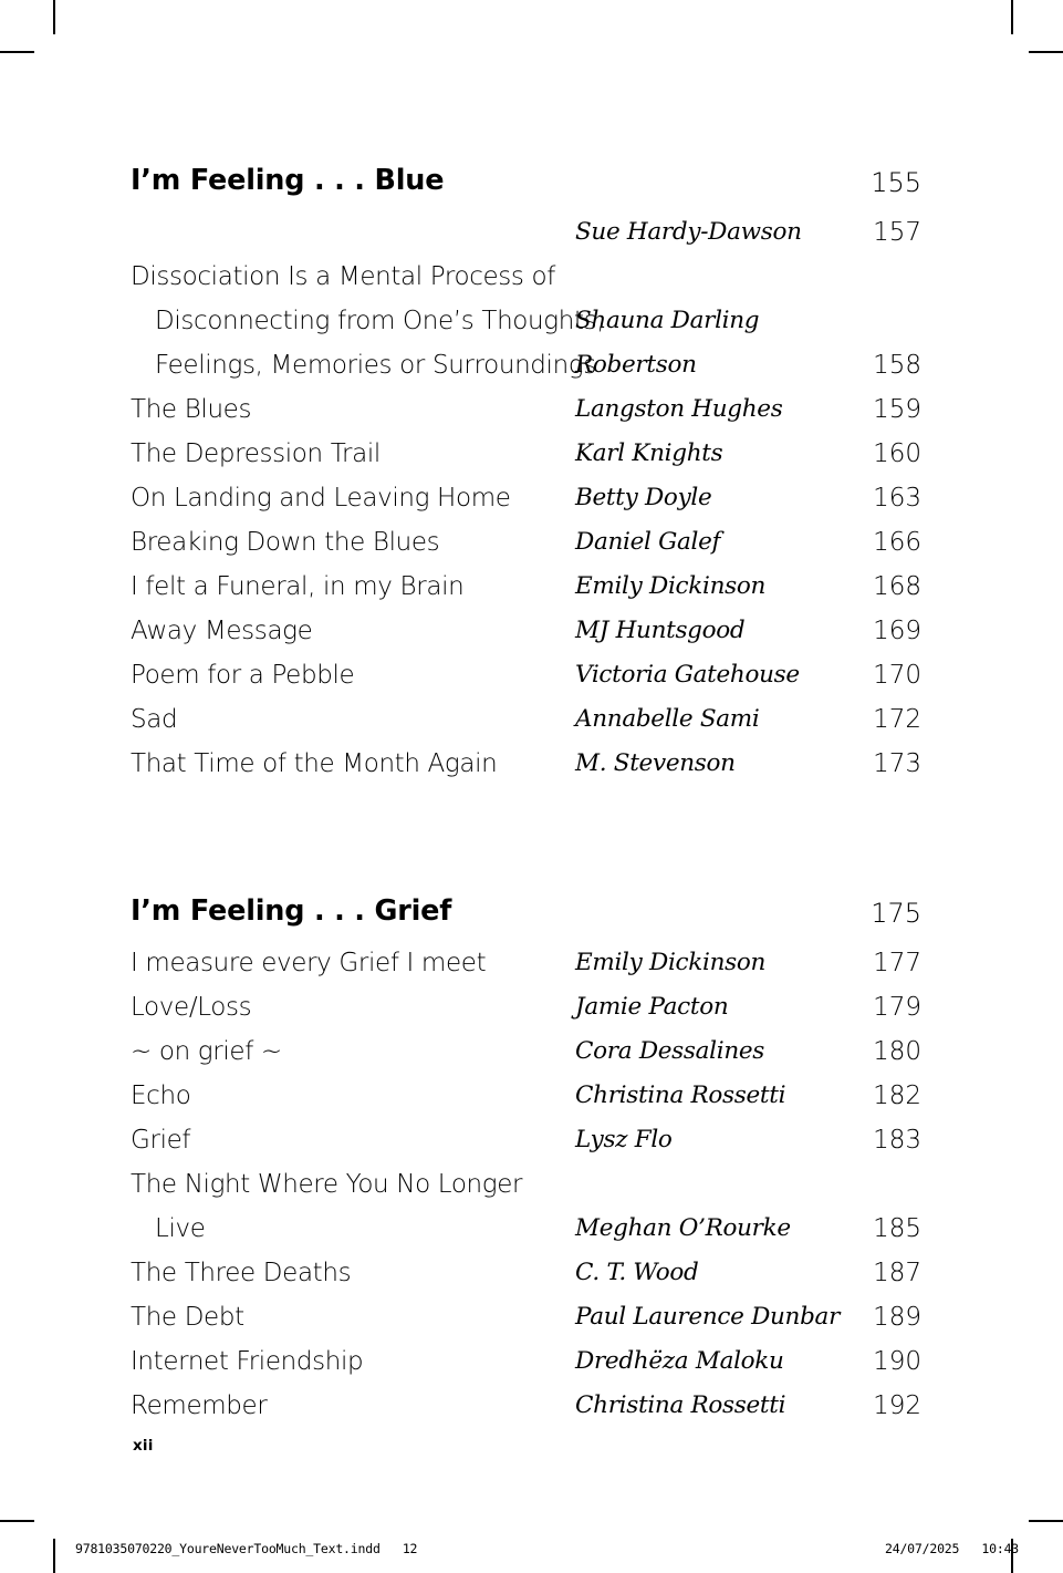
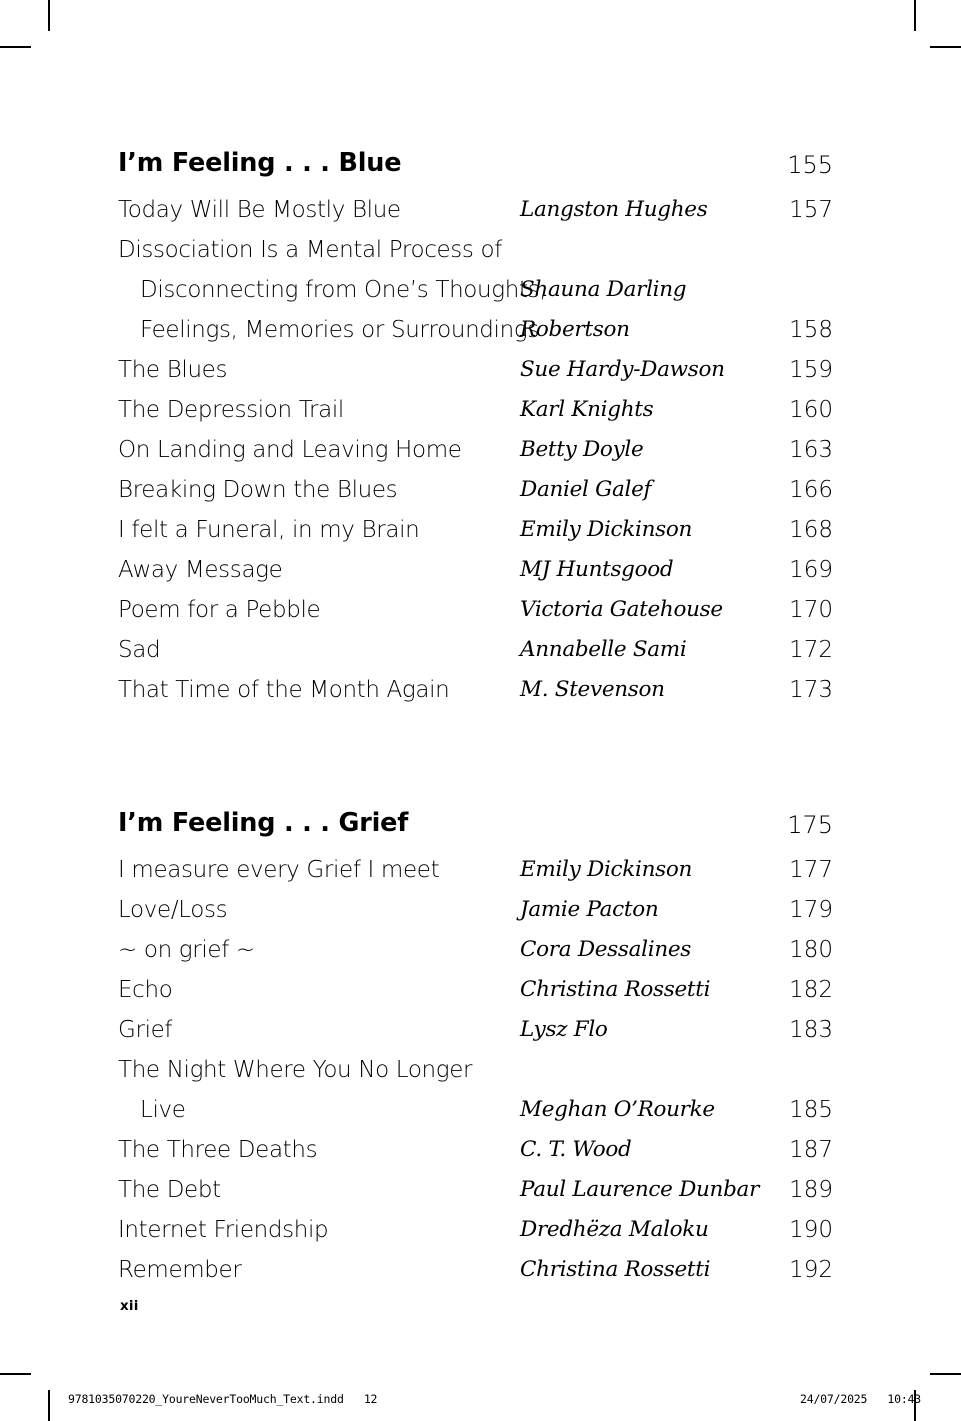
  I’m Feeling . . . Blue
  155
+ Today Will Be Mostly Blue
- Sue Hardy-Dawson
+ Langston Hughes
  157
  Dissociation Is a Mental Process of
  Disconnecting from One’s Thoughts
  Feelings, Memories or Surroundings
  Shauna Darling
  Robertson
  158
  The Blues
- Langston Hughes
+ Sue Hardy-Dawson
  159
  The Depression Trail
  Karl Knights
  160
  On Landing and Leaving Home
  Betty Doyle
  163
  Breaking Down the Blues
  Daniel Galef
  166
  I felt a Funeral, in my Brain
  Emily Dickinson
  168
  Away Message
  MJ Huntsgood
  169
  Poem for a Pebble
  Victoria Gatehouse
  170
  Sad
  Annabelle Sami
  172
  That Time of the Month Again
  M. Stevenson
  173
  I’m Feeling . . . Grief
  175
  I measure every Grief I meet
  Emily Dickinson
  177
  Love/Loss
  Jamie Pacton
  179
  ~ on grief ~
  Cora Dessalines
  180
  Echo
  Christina Rossetti
  182
  Grief
  Lysz Flo
  183
  The Night Where You No Longer
  Live
  Meghan O’Rourke
  185
  The Three Deaths
  C. T. Wood
  187
  The Debt
  Paul Laurence Dunbar
  189
  Internet Friendship
  Dredhëza Maloku
  190
  Remember
  Christina Rossetti
  192
  xii
  9781035070220_YoureNeverTooMuch_Text.indd 12
  24/07/2025 10:43
